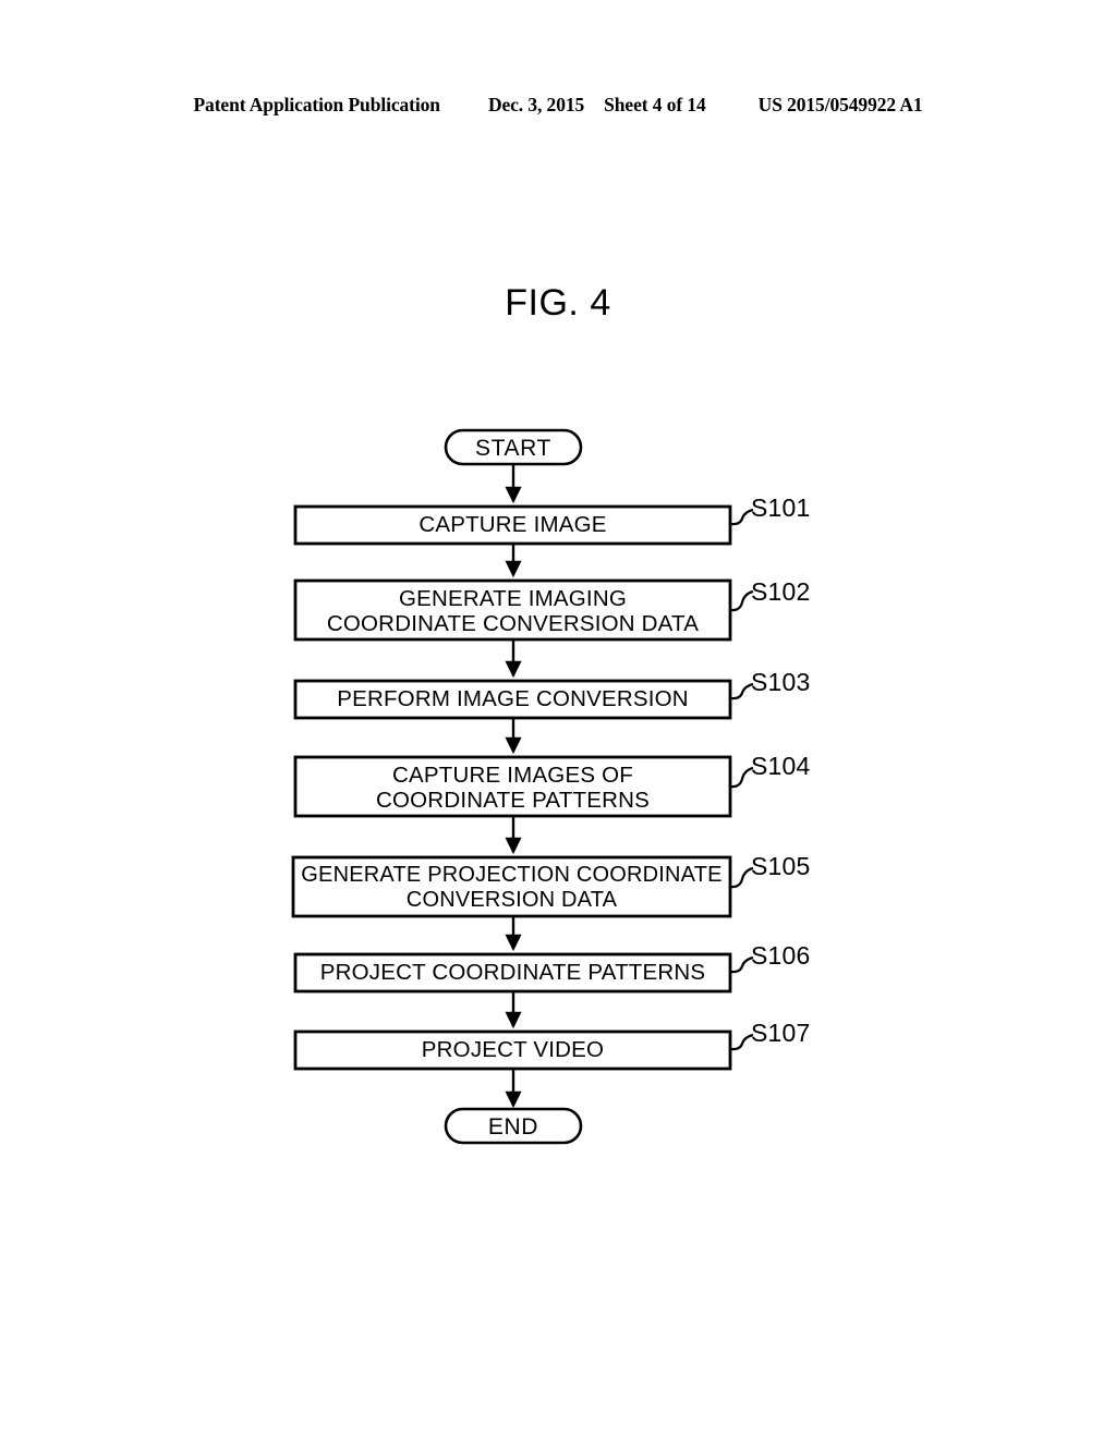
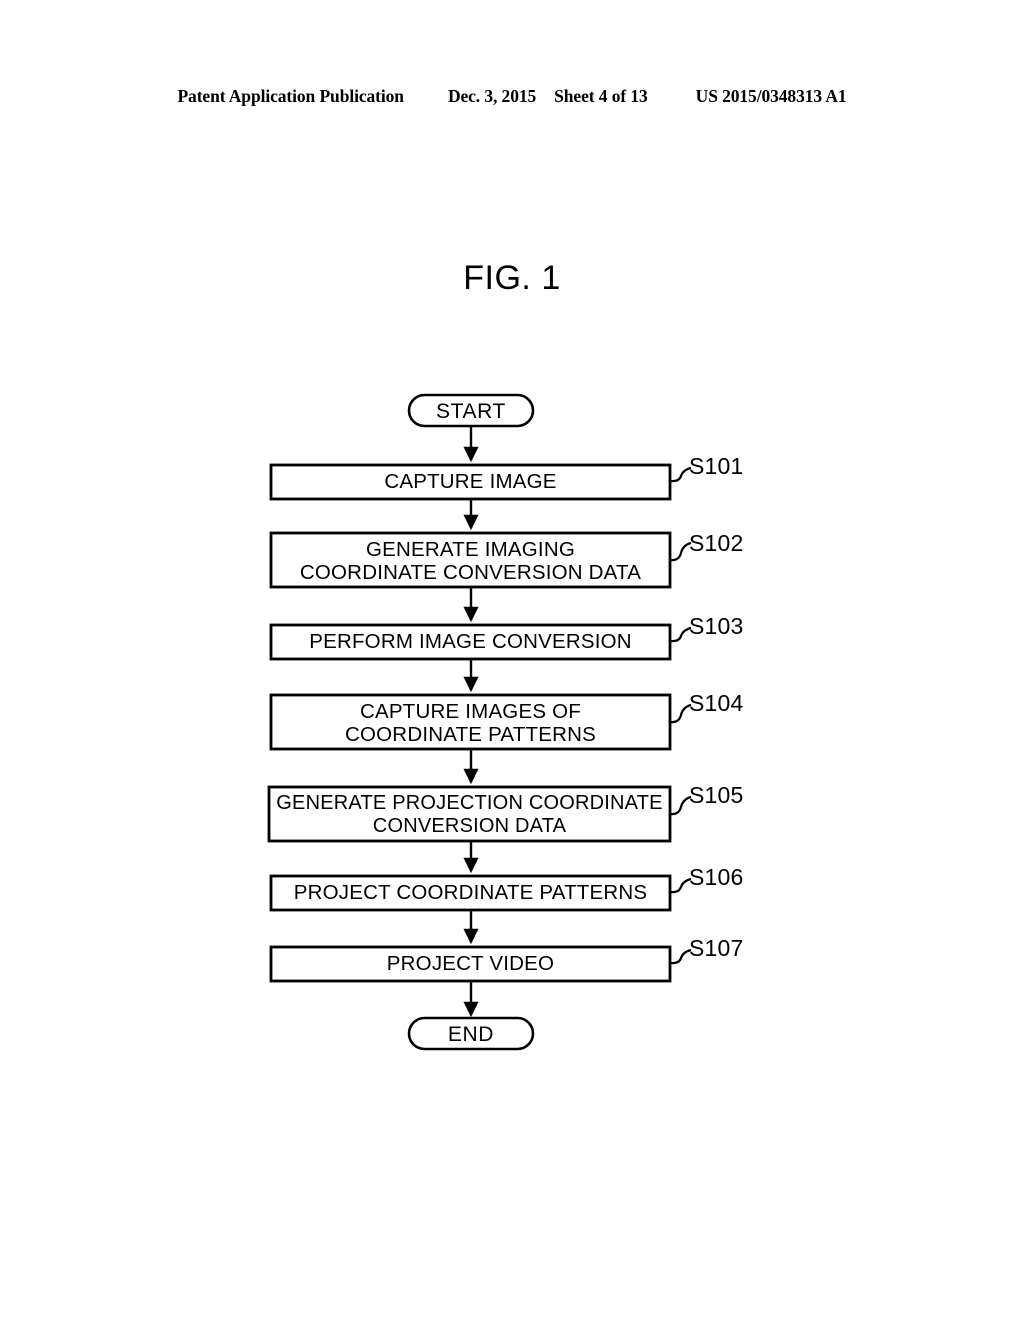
  Patent Application Publication
  Dec. 3, 2015
- Sheet 4 of 14
+ Sheet 4 of 13
- US 2015/0549922 A1
+ US 2015/0348313 A1
- FIG. 4
+ FIG. 1
  START
  CAPTURE IMAGE
  GENERATE IMAGING
  COORDINATE CONVERSION DATA
  PERFORM IMAGE CONVERSION
  CAPTURE IMAGES OF
  COORDINATE PATTERNS
  GENERATE PROJECTION COORDINATE
  CONVERSION DATA
  PROJECT COORDINATE PATTERNS
  PROJECT VIDEO
  END
  S101
  S102
  S103
  S104
  S105
  S106
  S107
